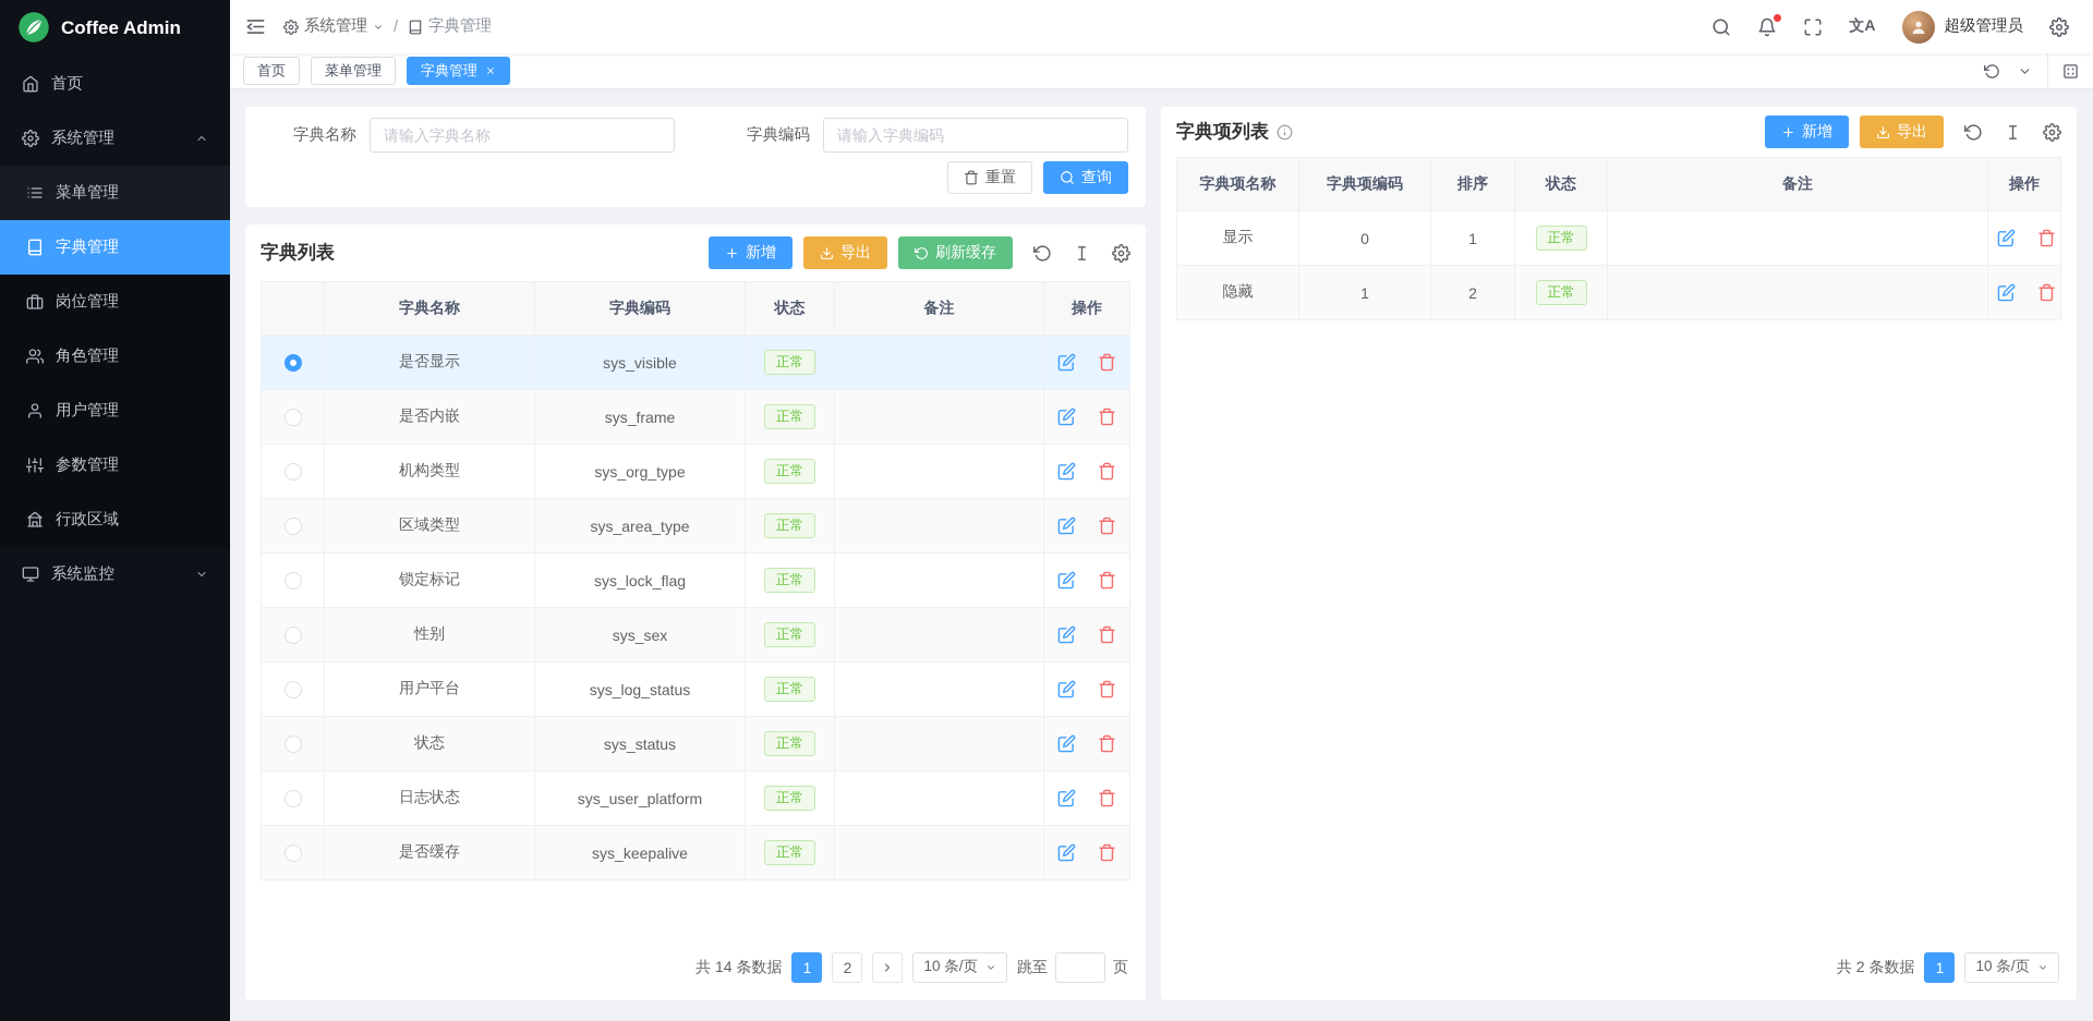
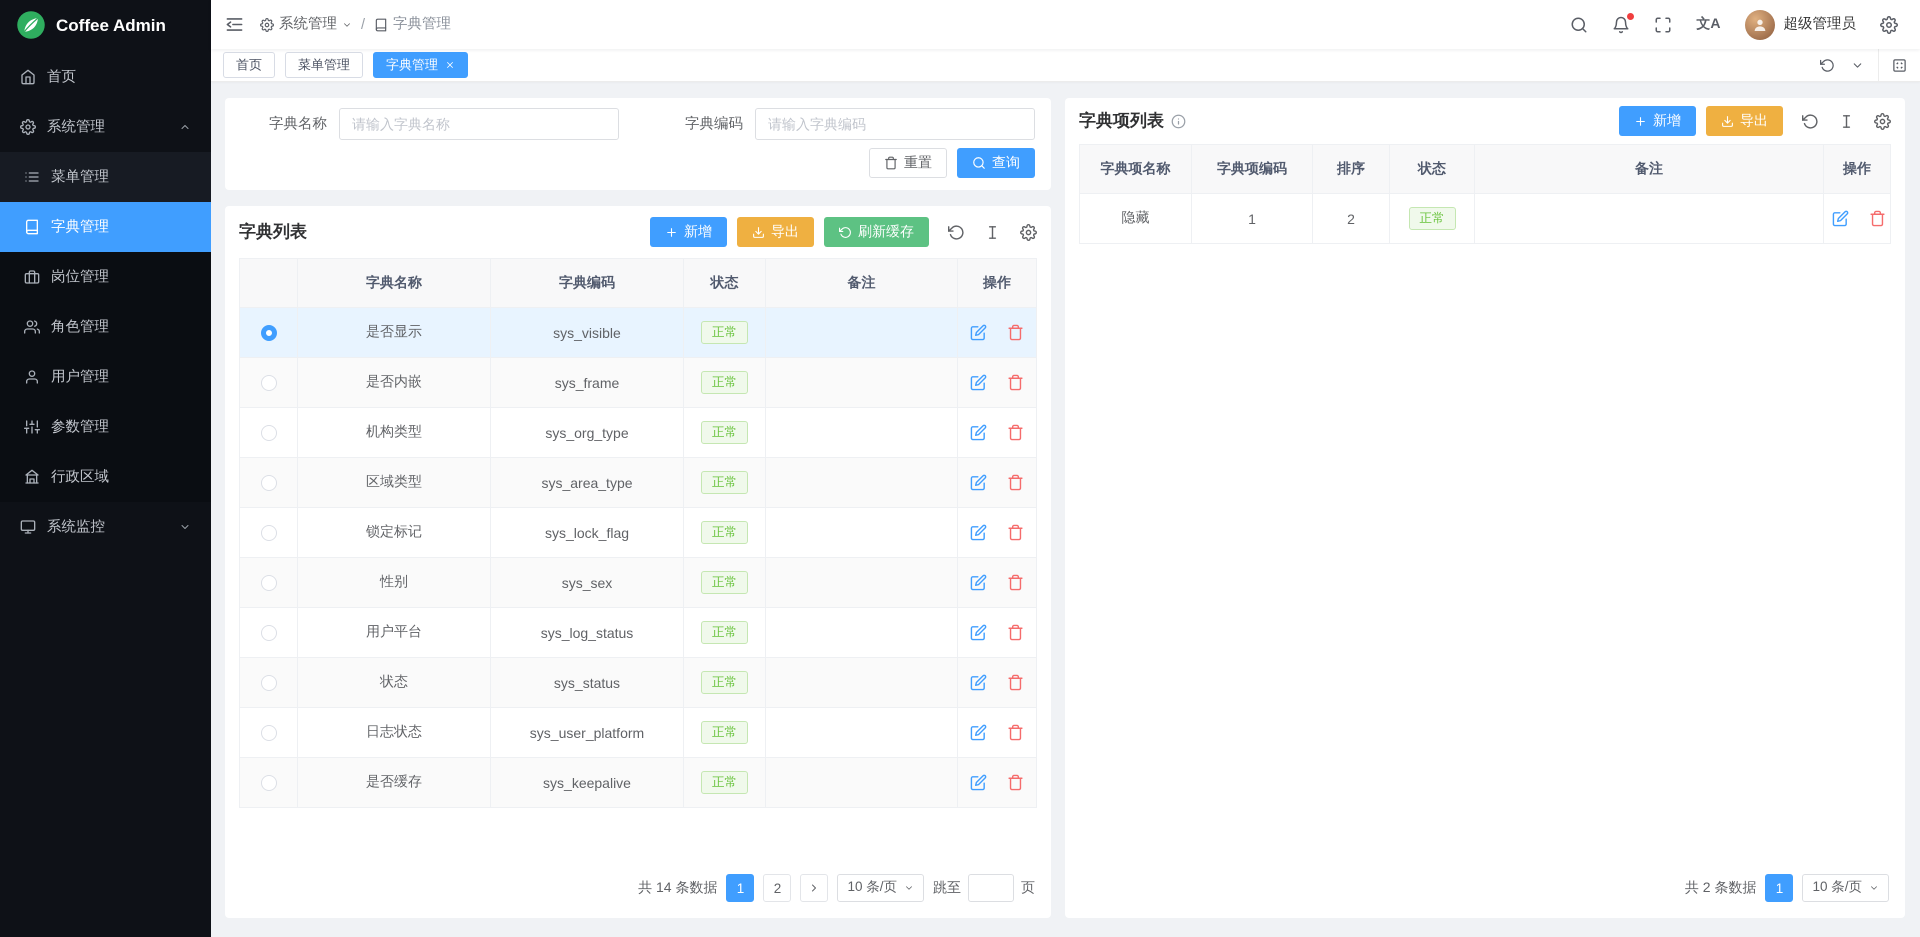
  Coffee Admin
  首页
  系统管理
  菜单管理
  字典管理
  岗位管理
  角色管理
  用户管理
  参数管理
  行政区域
  系统监控
  系统管理
  /
  字典管理
  文A
  超级管理员
  首页
  菜单管理
  字典管理
  字典名称
  请输入字典名称
  字典编码
  请输入字典编码
  重置
  查询
  字典列表
  新增
  导出
  刷新缓存
  	字典名称	字典编码	状态	备注	操作
  	是否显示	sys_visible	正常
  	是否内嵌	sys_frame	正常
  	机构类型	sys_org_type	正常
  	区域类型	sys_area_type	正常
  	锁定标记	sys_lock_flag	正常
  	性别	sys_sex	正常
  	用户平台	sys_log_status	正常
  	状态	sys_status	正常
  	日志状态	sys_user_platform	正常
  	是否缓存	sys_keepalive	正常
  共 14 条数据
  1
  2
  10 条/页
  跳至
  页
  字典项列表
  新增
  导出
  字典项名称	字典项编码	排序	状态	备注	操作
- 显示	0	1	正常
  隐藏	1	2	正常
  共 2 条数据
  1
  10 条/页
